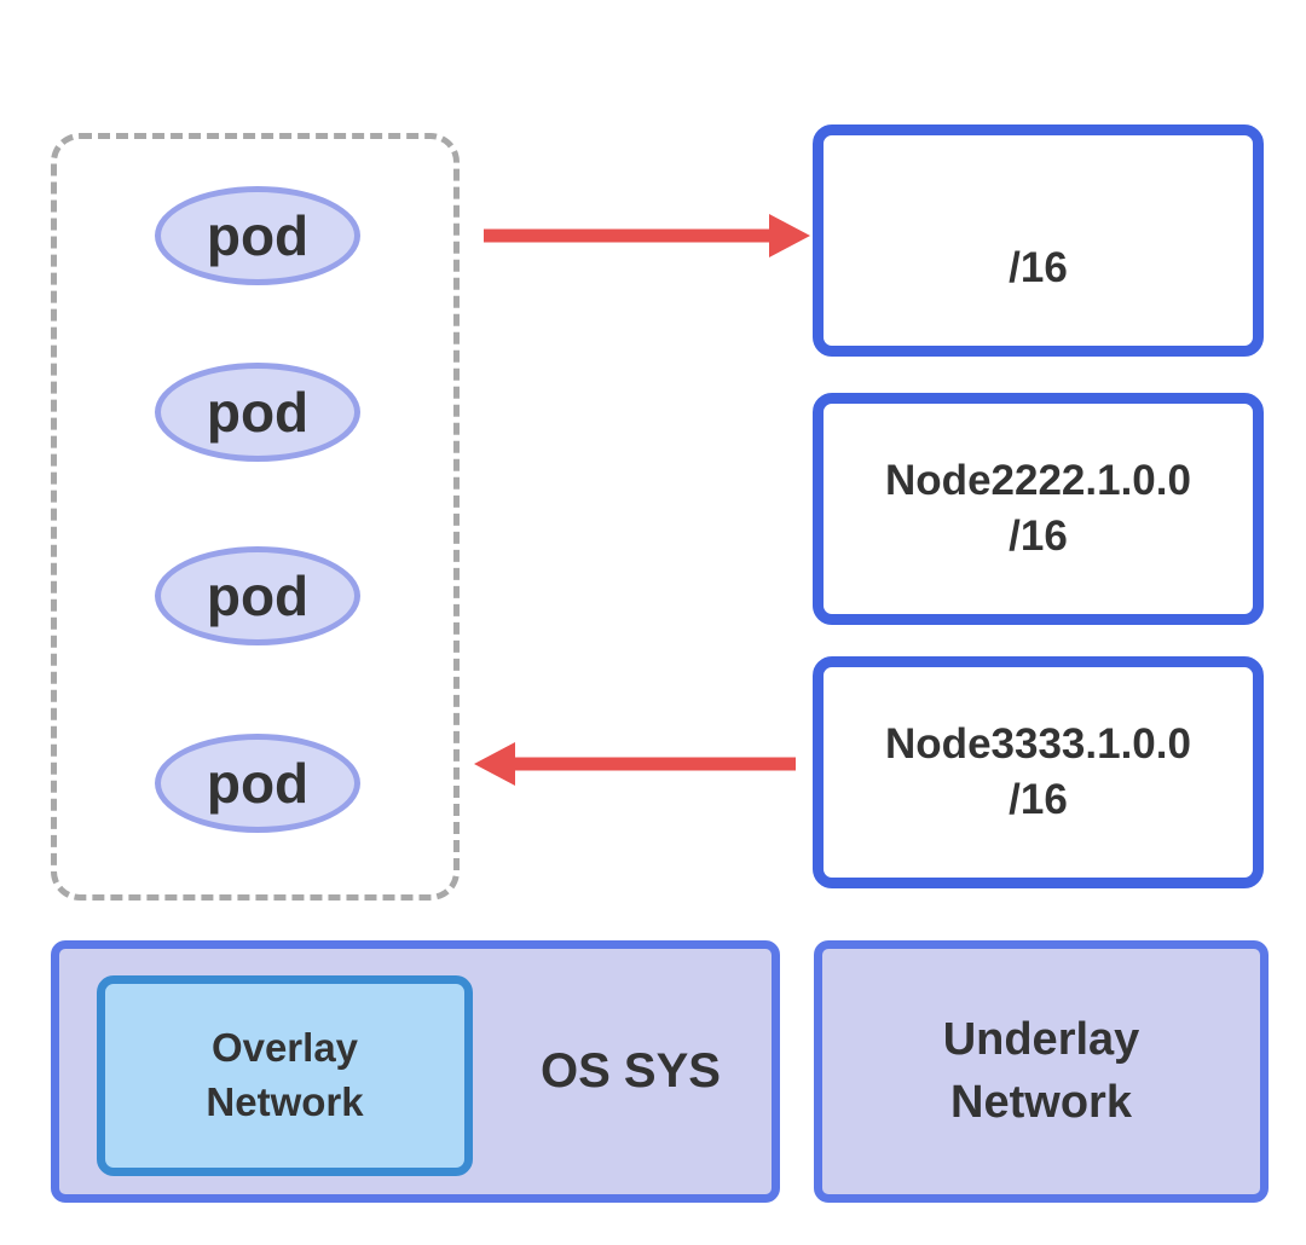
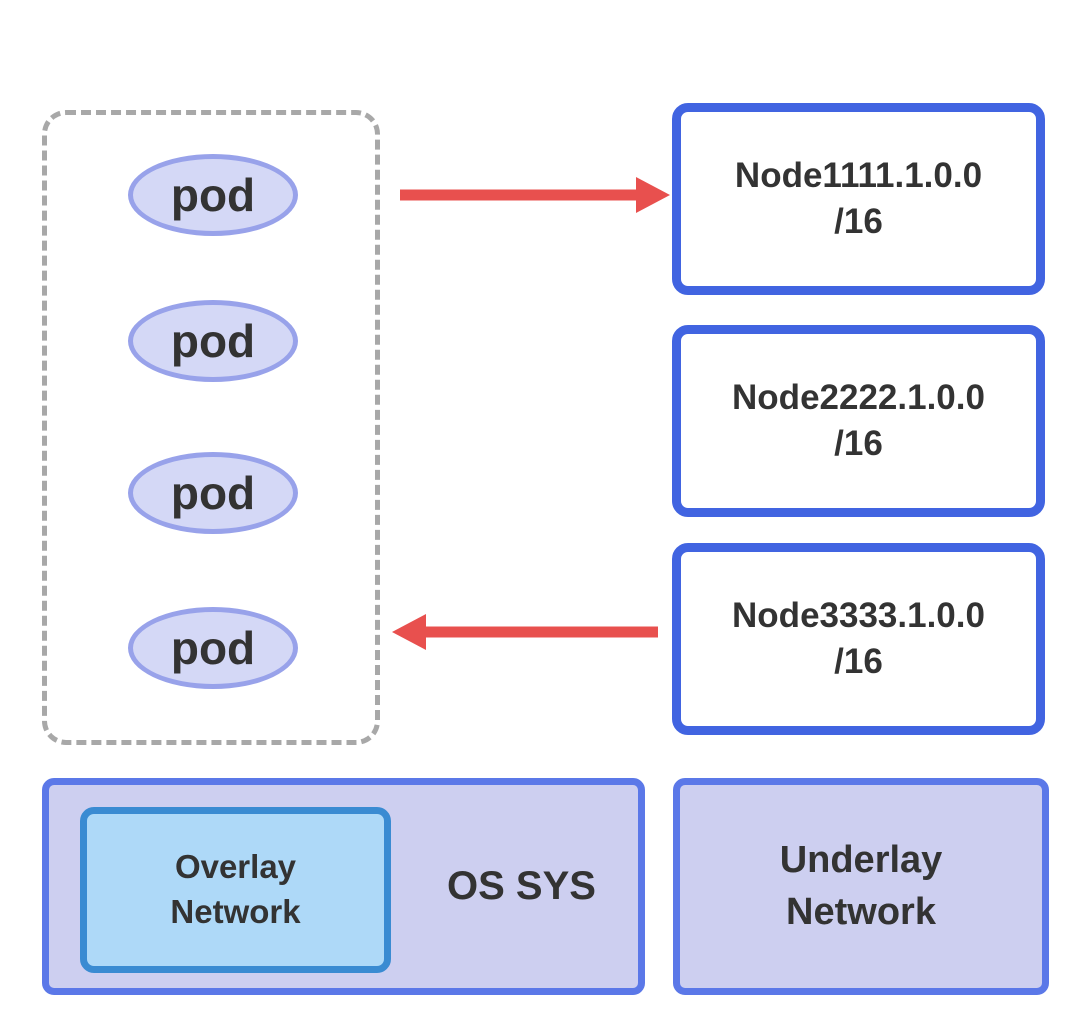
  pod
  pod
  pod
  pod
+ Node1111.1.0.0
  /16
  Node2222.1.0.0
  /16
  Node3333.1.0.0
  /16
  Overlay
  Network
  OS SYS
  Underlay
  Network
